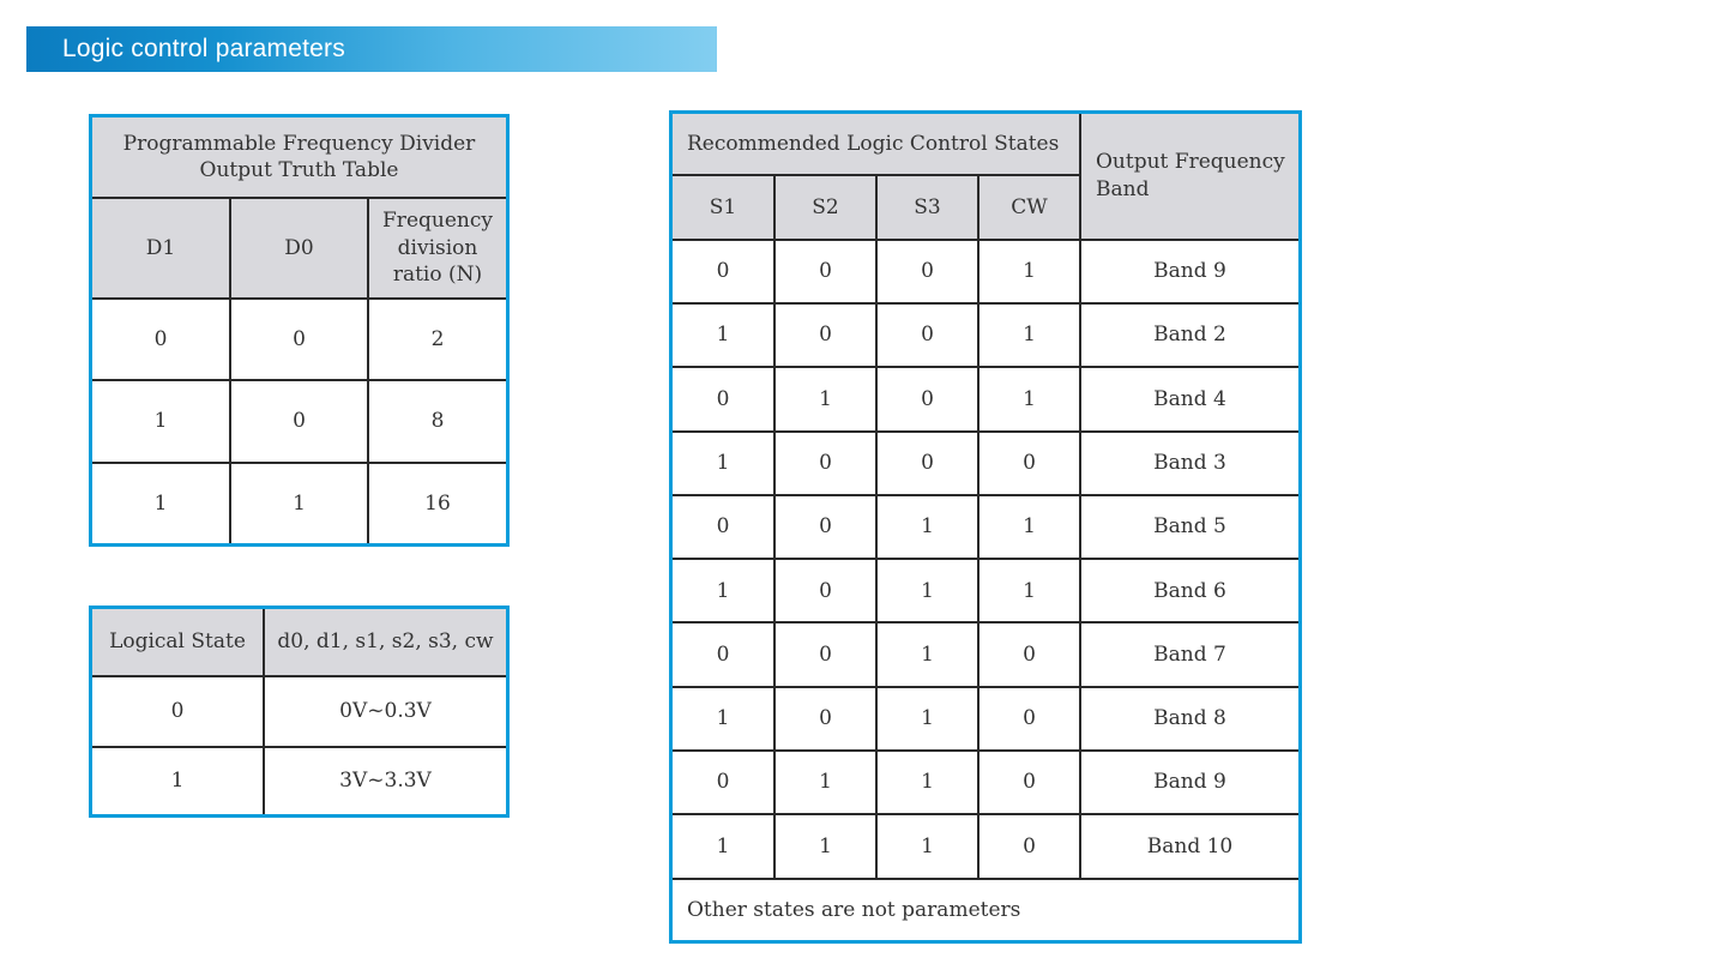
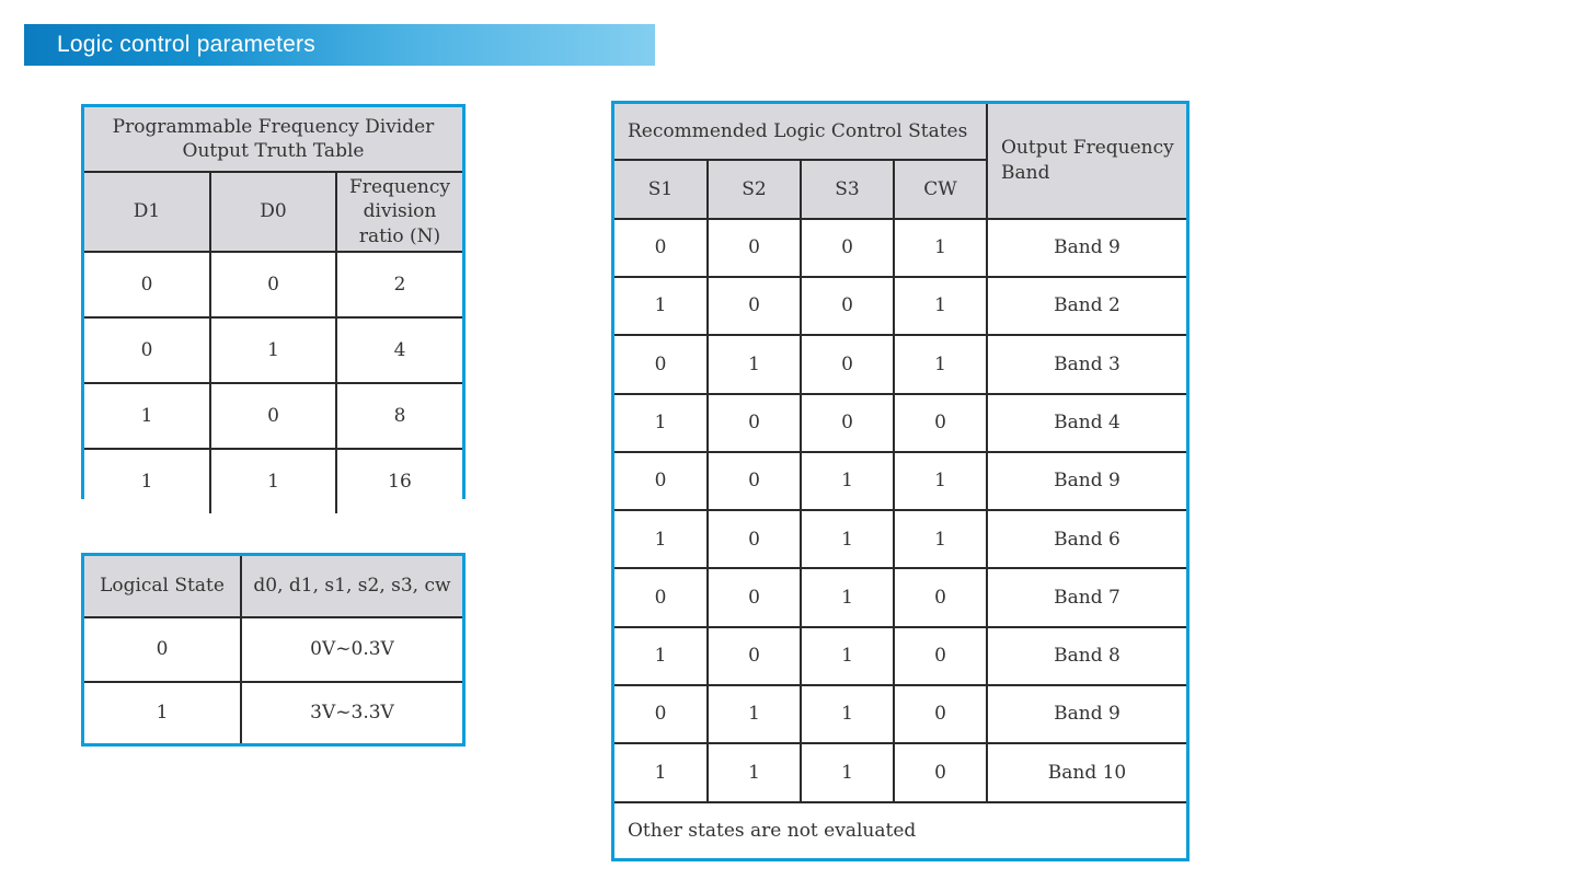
  Logic control parameters
  Programmable Frequency Divider Output Truth Table
  D1	D0	Frequency division ratio (N)
  0	0	2
+ 0	1	4
  1	0	8
  1	1	16
  Logical State	d0, d1, s1, s2, s3, cw
  0	0V~0.3V
  1	3V~3.3V
  Recommended Logic Control States	Output Frequency Band
  S1	S2	S3	CW
  0	0	0	1	Band 9
  1	0	0	1	Band 2
- 0	1	0	1	Band 4
+ 0	1	0	1	Band 3
- 1	0	0	0	Band 3
+ 1	0	0	0	Band 4
- 0	0	1	1	Band 5
+ 0	0	1	1	Band 9
  1	0	1	1	Band 6
  0	0	1	0	Band 7
  1	0	1	0	Band 8
  0	1	1	0	Band 9
  1	1	1	0	Band 10
- Other states are not parameters
+ Other states are not evaluated
